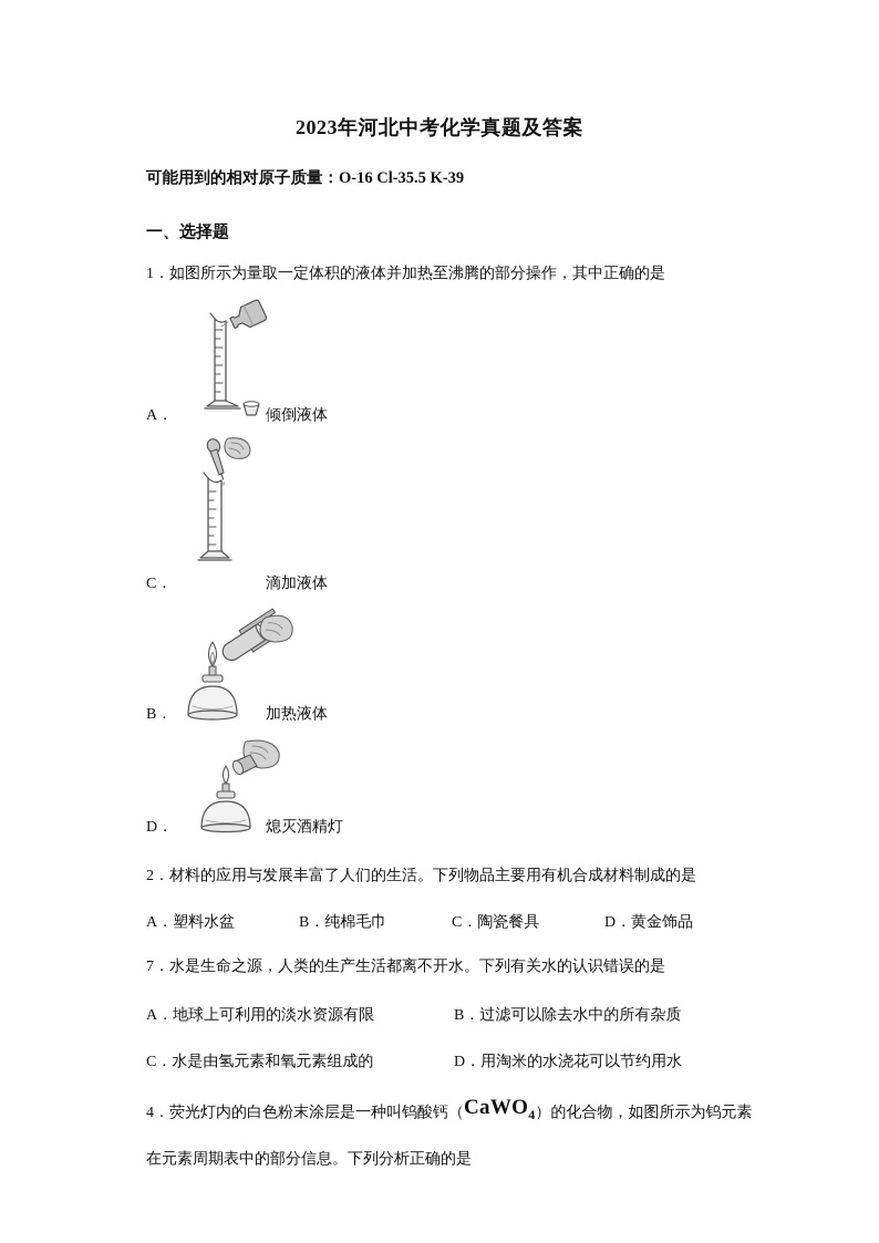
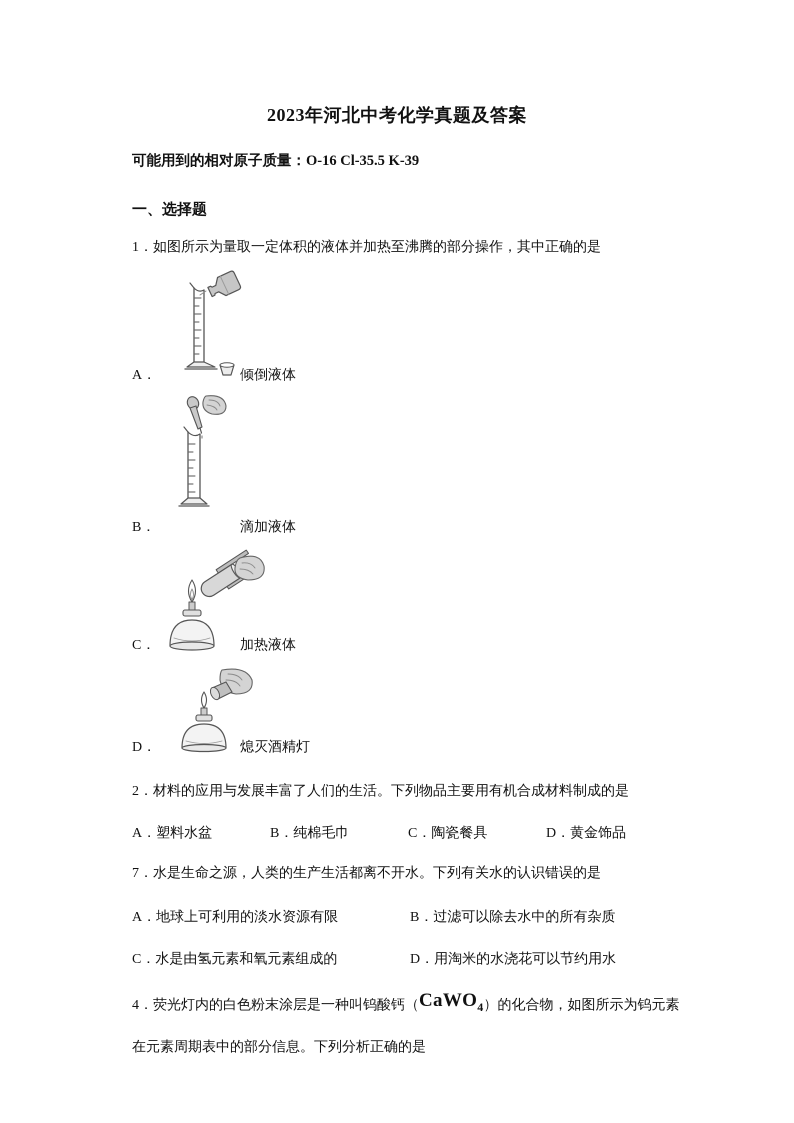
  2023年河北中考化学真题及答案
  可能用到的相对原子质量：O-16 Cl-35.5 K-39
  一、选择题
  1．如图所示为量取一定体积的液体并加热至沸腾的部分操作，其中正确的是
  A．
  倾倒液体
- C．
+ B．
  滴加液体
- B．
+ C．
  加热液体
  D．
  熄灭酒精灯
  2．材料的应用与发展丰富了人们的生活。下列物品主要用有机合成材料制成的是
  A．塑料水盆
  B．纯棉毛巾
  C．陶瓷餐具
  D．黄金饰品
  7．水是生命之源，人类的生产生活都离不开水。下列有关水的认识错误的是
  A．地球上可利用的淡水资源有限
  B．过滤可以除去水中的所有杂质
  C．水是由氢元素和氧元素组成的
  D．用淘米的水浇花可以节约用水
  4．荧光灯内的白色粉末涂层是一种叫钨酸钙（CaWO4）的化合物，如图所示为钨元素
  在元素周期表中的部分信息。下列分析正确的是
